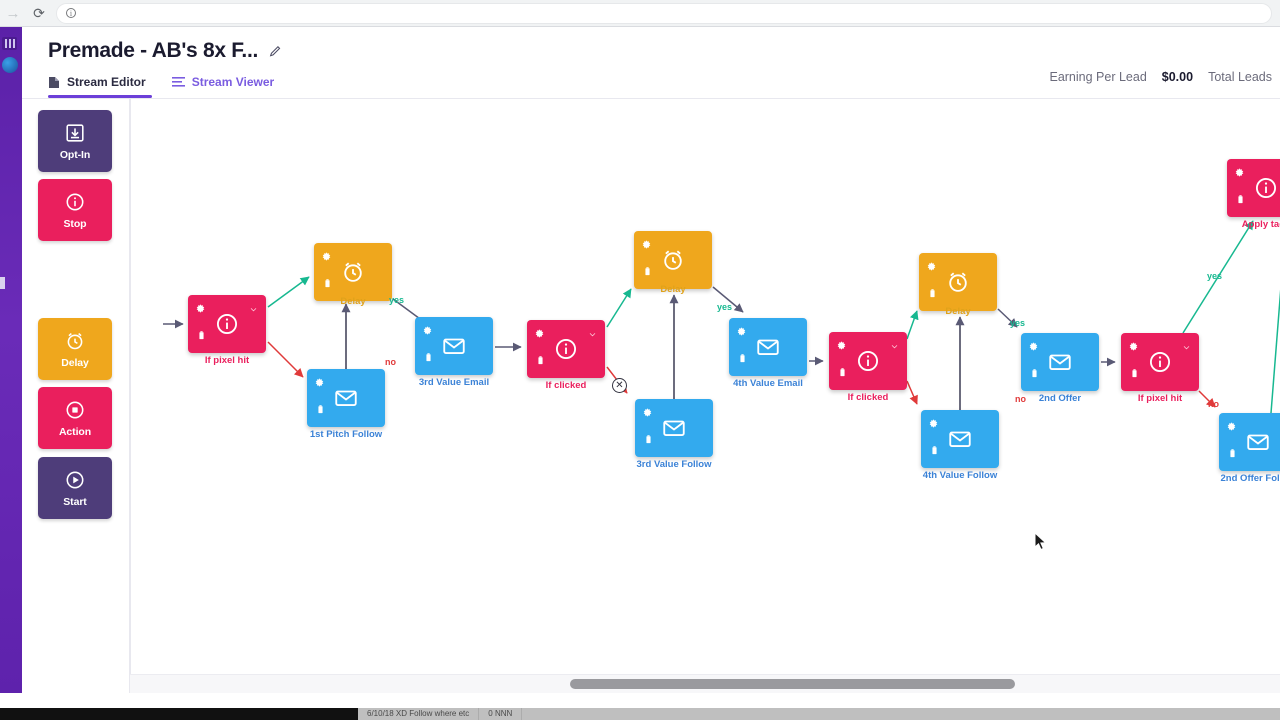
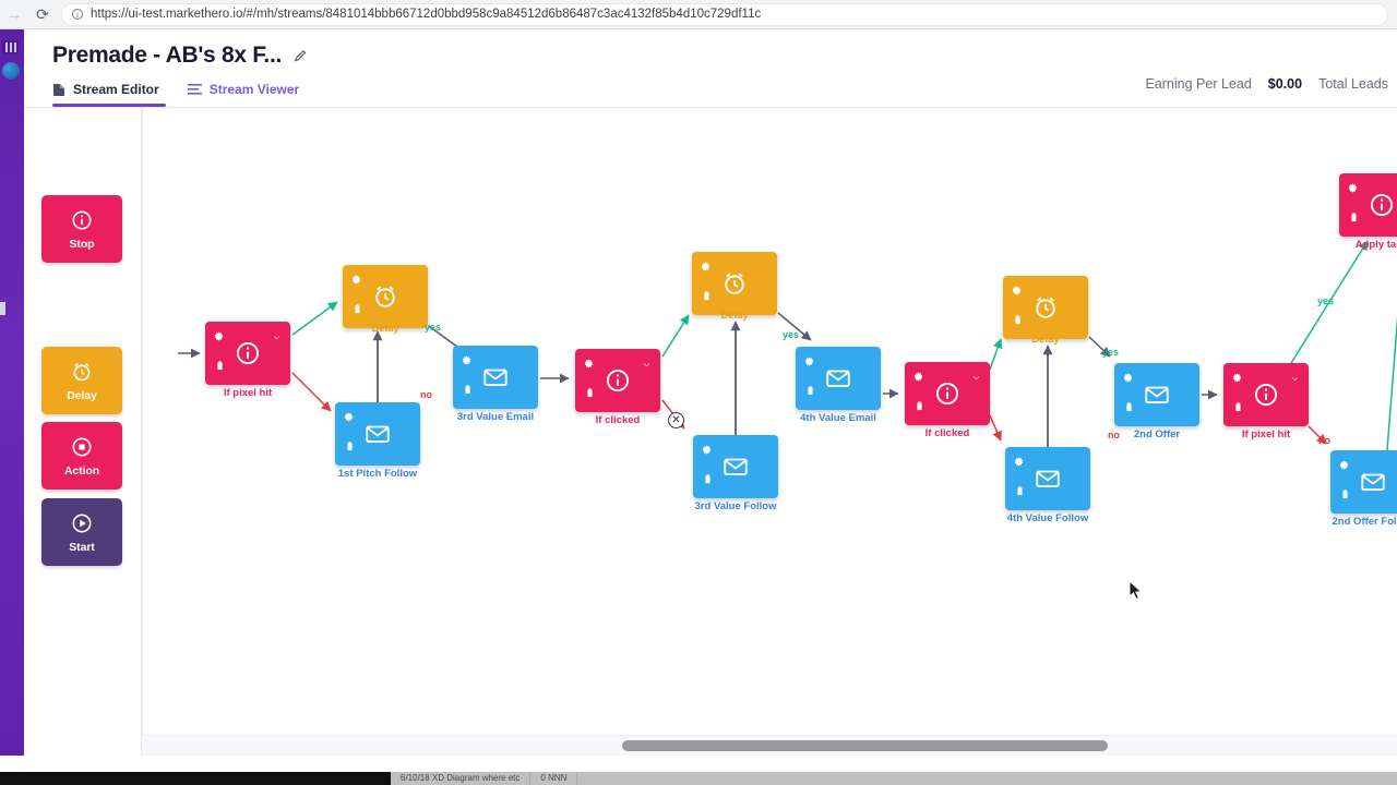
  →
  ⟳
  i
+ https://ui-test.markethero.io/#/mh/streams/8481014bbb66712d0bbd958c9a84512d6b86487c3ac4132f85b4d10c729df11c
  Premade - AB's 8x F...
  Stream Editor
  Stream Viewer
  Earning Per Lead
  $0.00
  Total Leads
- Opt-In
  Stop
  Delay
  Action
  Start
  If pixel hit
  Delay
  1st Pitch Follow
  3rd Value Email
  If clicked
  Delay
  3rd Value Follow
  4th Value Email
  If clicked
  Delay
  4th Value Follow
  2nd Offer
  If pixel hit
  Apply ta
  2nd Offer Fol
  yes
  no
  yes
  no
  yes
  yes
  no
  ✕
- 6/10/18 XD Follow where etc
+ 6/10/18 XD Diagram where etc
  0 NNN
